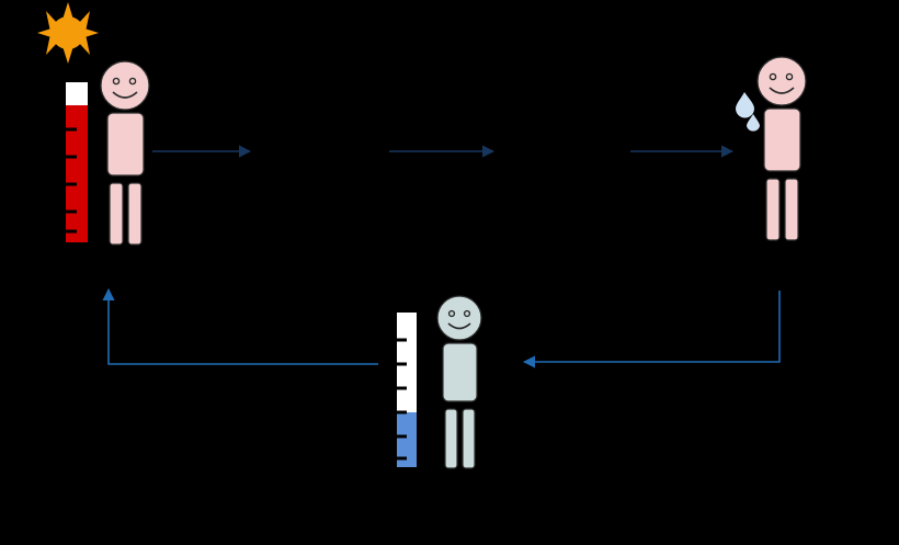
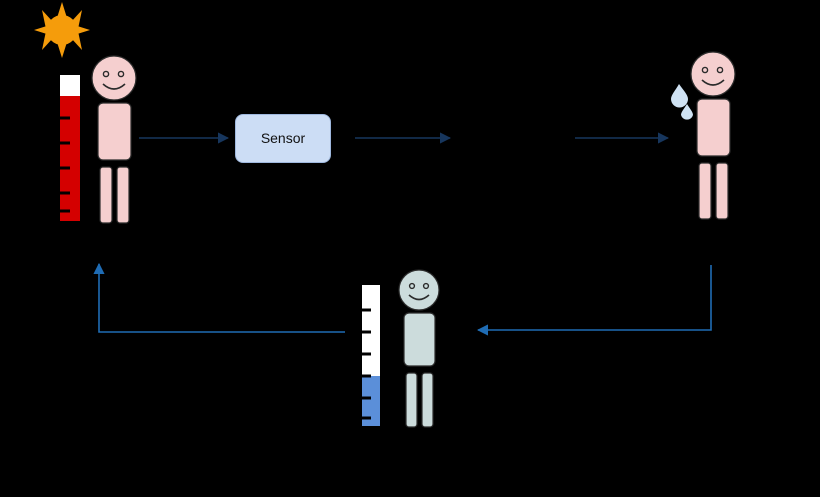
+ Sensor
